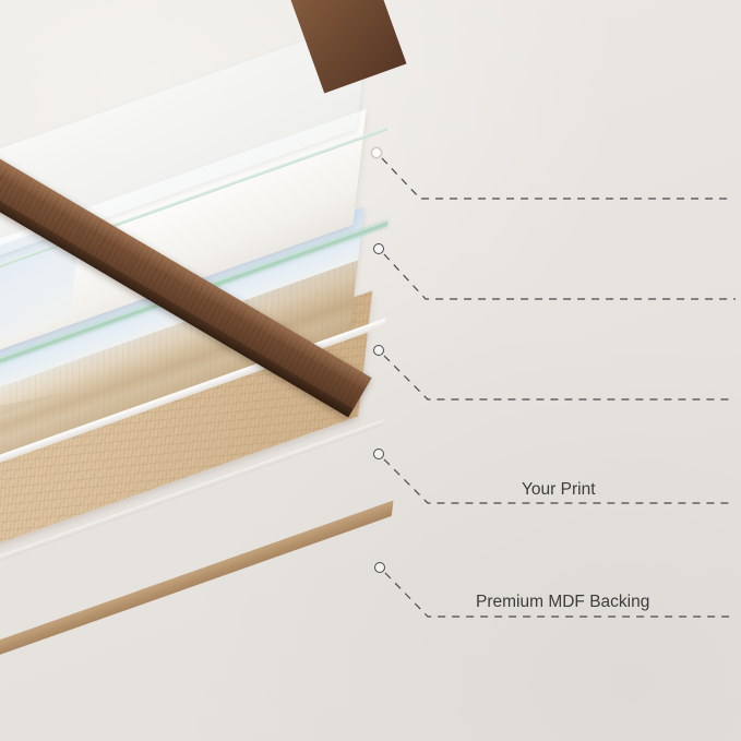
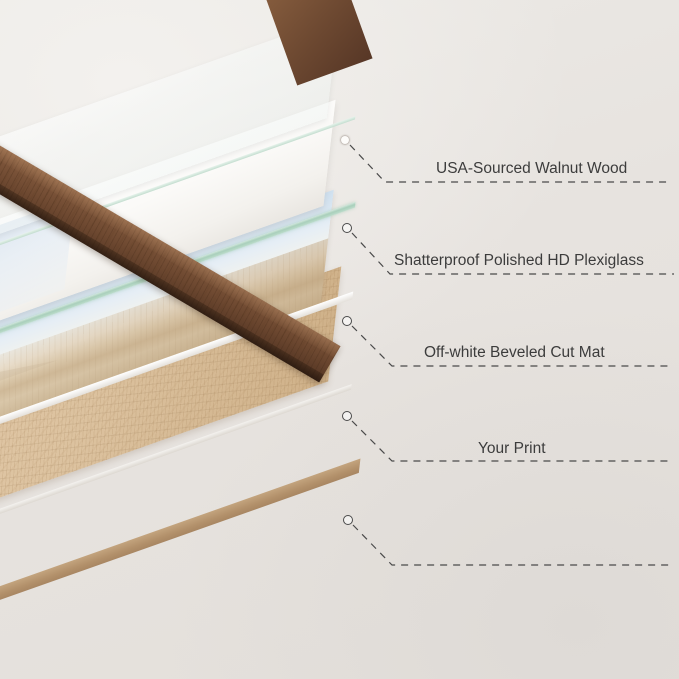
+ USA-Sourced Walnut Wood
+ Shatterproof Polished HD Plexiglass
+ Off-white Beveled Cut Mat
  Your Print
- Premium MDF Backing
